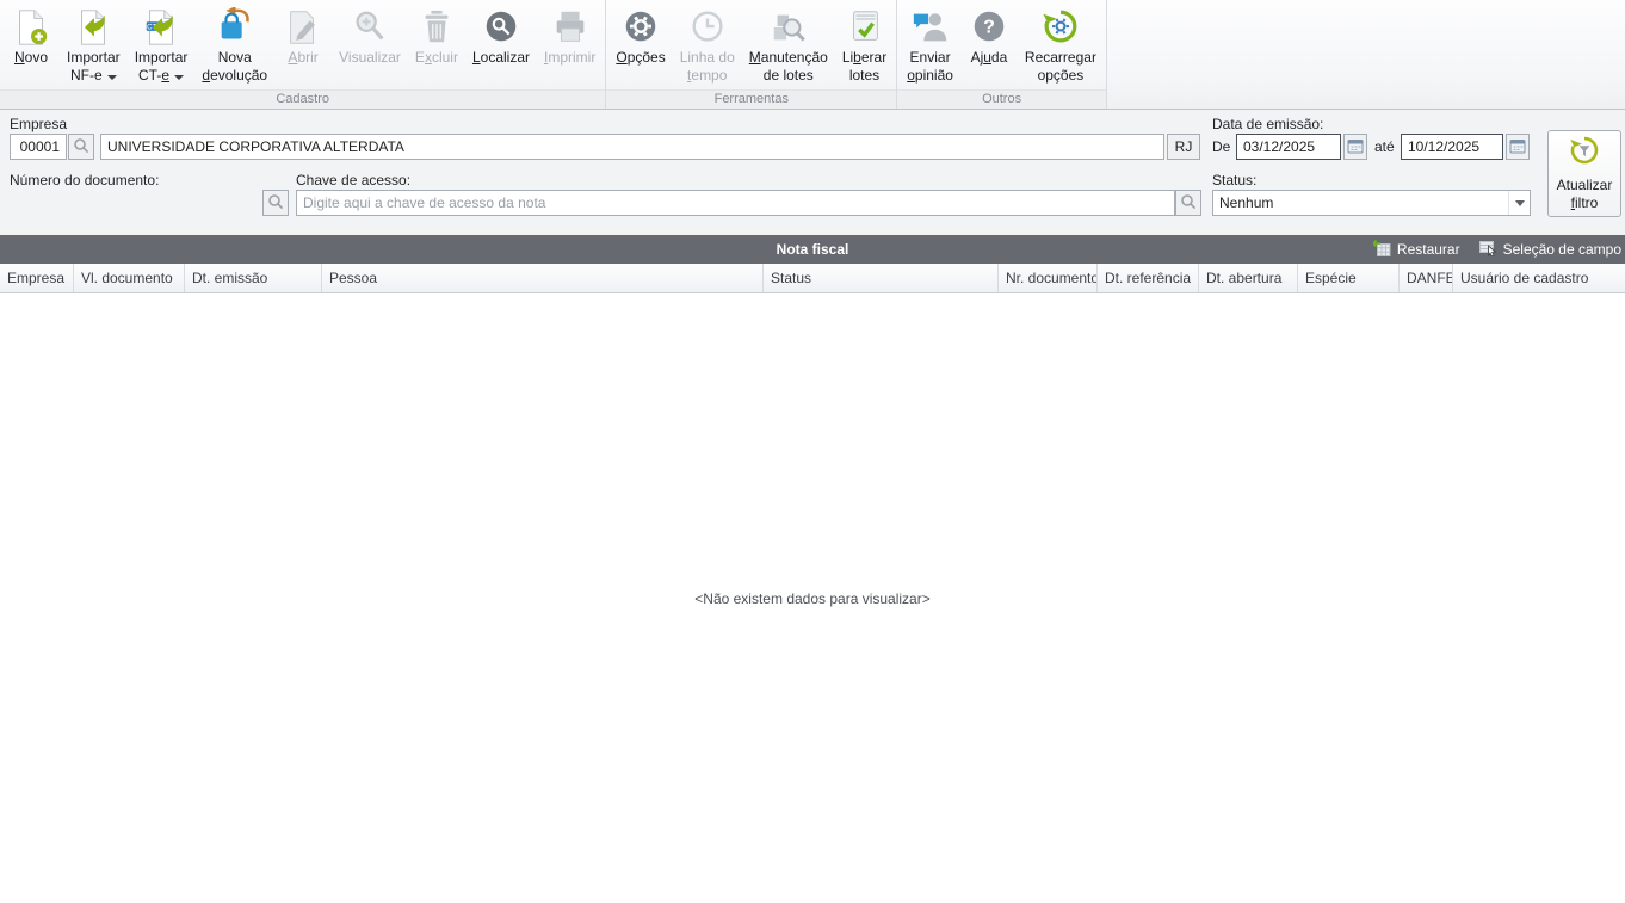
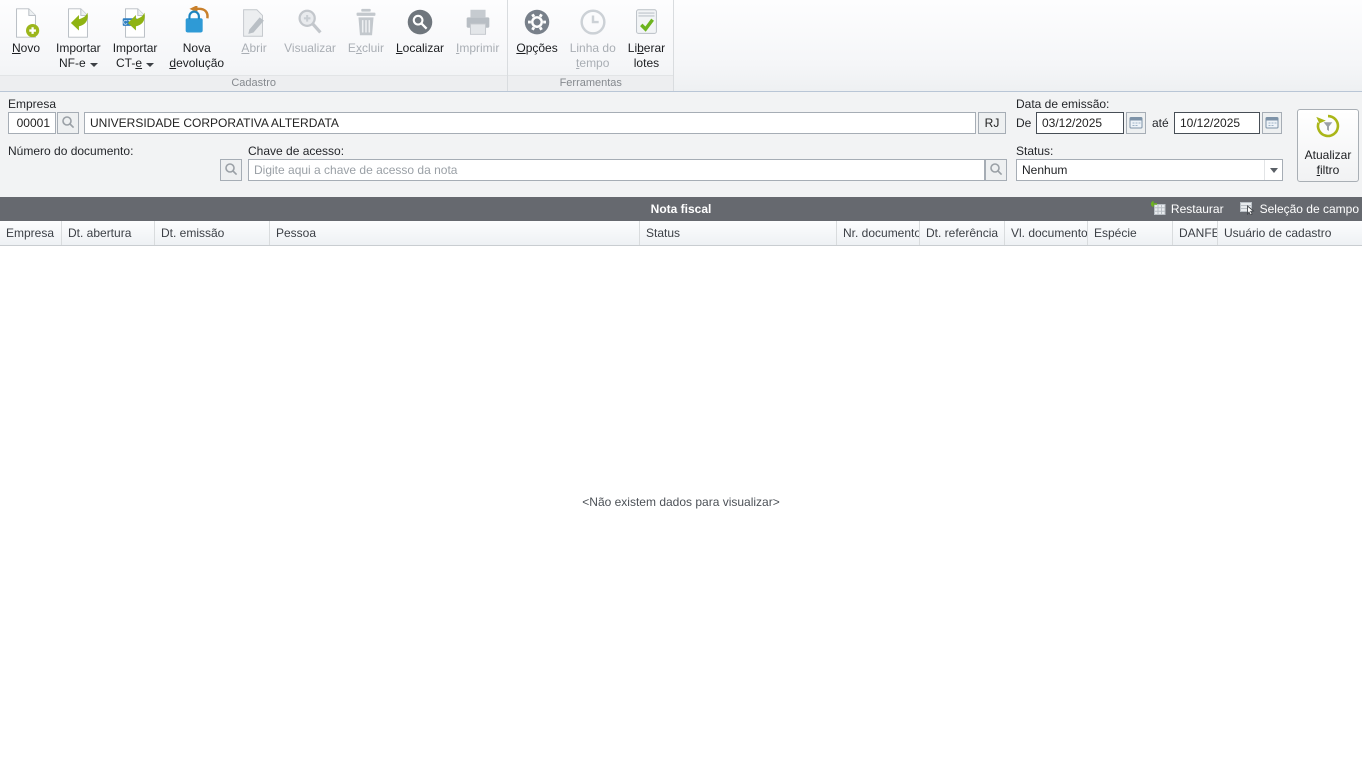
  Novo
  Importar
  NF-e
  Importar
  CT-e
  Nova
  devolução
  Abrir
  Visualizar
  Excluir
  Localizar
  Imprimir
  Cadastro
  Opções
  Linha do
  tempo
- Manutenção
- de lotes
  Liberar
  lotes
  Ferramentas
- Enviar
- opinião
- ?
- Ajuda
- Recarregar
- opções
- Outros
  Empresa
  00001
  UNIVERSIDADE CORPORATIVA ALTERDATA
  RJ
  Data de emissão:
  De
  03/12/2025
  até
  10/12/2025
  Número do documento:
  Chave de acesso:
  Digite aqui a chave de acesso da nota
  Status:
  Nenhum
  Atualizar
  filtro
  Nota fiscal
  Restaurar
  Seleção de campo
  Empresa
- Vl. documento
+ Dt. abertura
  Dt. emissão
  Pessoa
  Status
  Nr. documento
  Dt. referência
- Dt. abertura
+ Vl. documento
  Espécie
  DANFE
  Usuário de cadastro
  <Não existem dados para visualizar>
